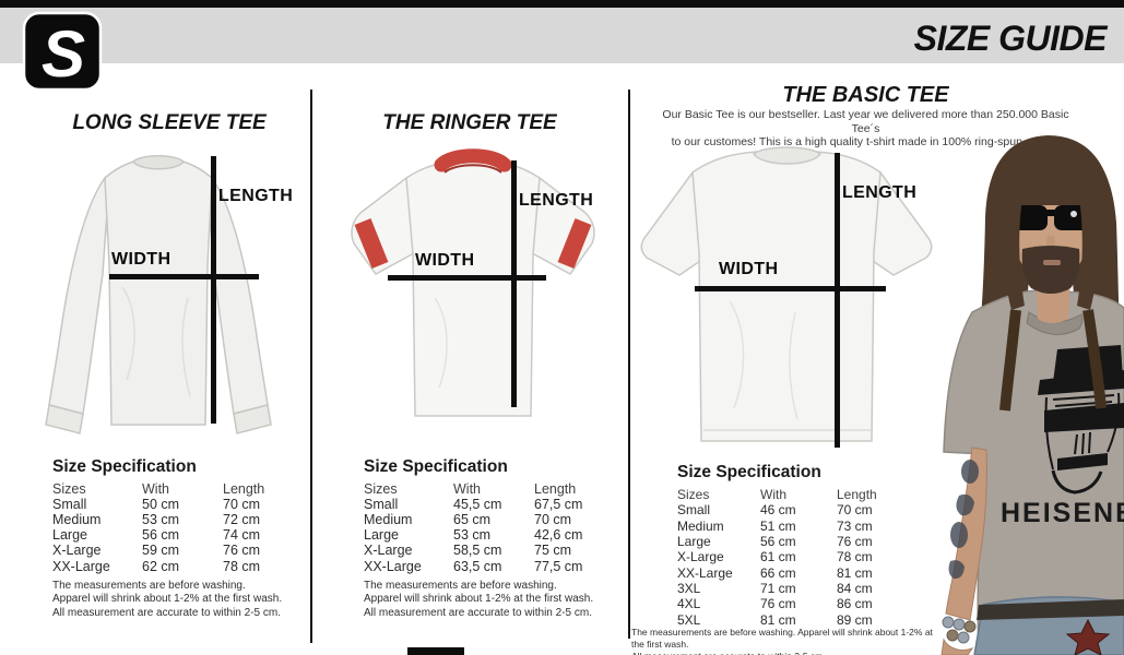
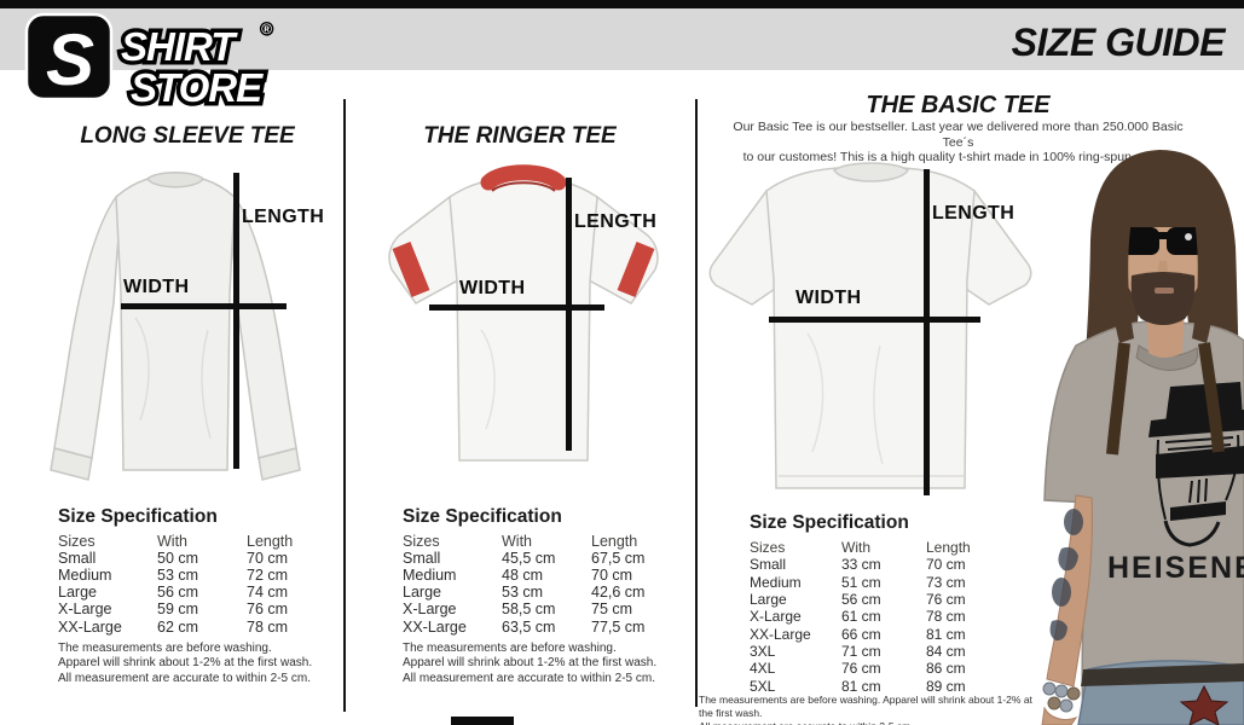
  S
+ SHIRT
+ STORE
+ ®
  SIZE GUIDE
  LONG SLEEVE TEE
  THE RINGER TEE
  THE BASIC TEE
  Our Basic Tee is our bestseller. Last year we delivered more than 250.000 Basic Tee´s
  to our customes! This is a high quality t-shirt made in 100% ring-spun
  LENGTH
  WIDTH
  LENGTH
  WIDTH
  LENGTH
  WIDTH
  Size Specification
  Sizes
  With
  Length
  Small
  50 cm
  70 cm
  Medium
  53 cm
  72 cm
  Large
  56 cm
  74 cm
  X-Large
  59 cm
  76 cm
  XX-Large
  62 cm
  78 cm
  Size Specification
  Sizes
  With
  Length
  Small
  45,5 cm
  67,5 cm
  Medium
- 65 cm
+ 48 cm
  70 cm
  Large
  53 cm
  42,6 cm
  X-Large
  58,5 cm
  75 cm
  XX-Large
  63,5 cm
  77,5 cm
  Size Specification
  Sizes
  With
  Length
  Small
- 46 cm
+ 33 cm
  70 cm
  Medium
  51 cm
  73 cm
  Large
  56 cm
  76 cm
  X-Large
  61 cm
  78 cm
  XX-Large
  66 cm
  81 cm
  3XL
  71 cm
  84 cm
  4XL
  76 cm
  86 cm
  5XL
  81 cm
  89 cm
  The measurements are before washing.
  Apparel will shrink about 1-2% at the first wash.
  All measurement are accurate to within 2-5 cm.
  The measurements are before washing.
  Apparel will shrink about 1-2% at the first wash.
  All measurement are accurate to within 2-5 cm.
  The measurements are before washing. Apparel will shrink about 1-2% at the first wash.
  HEISEN
